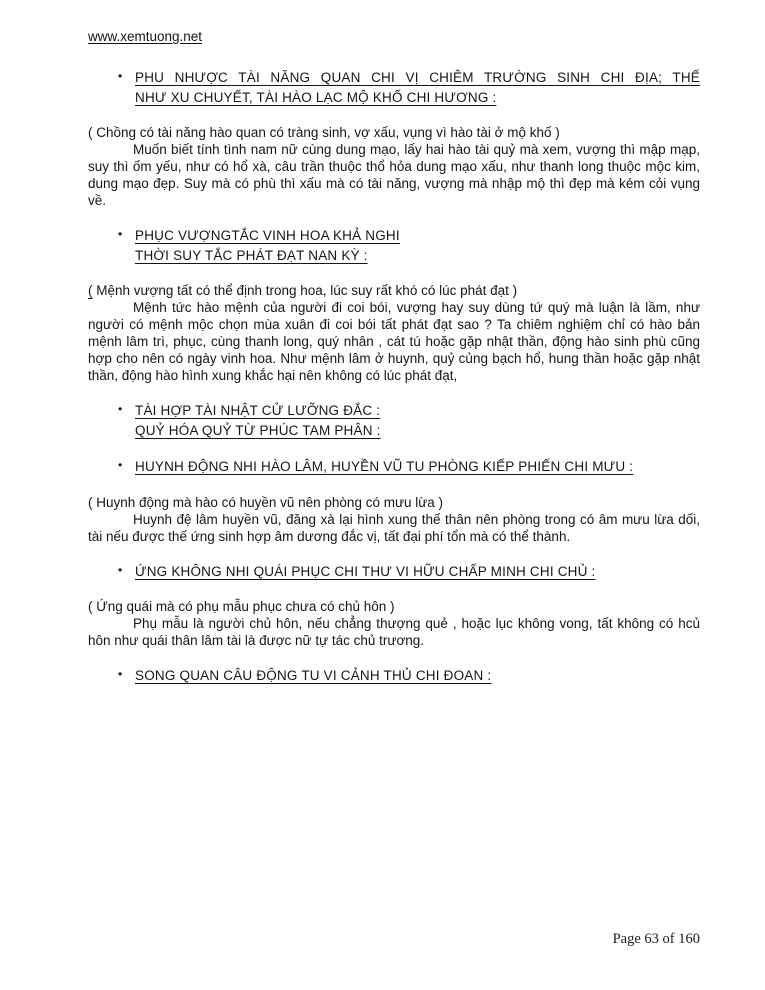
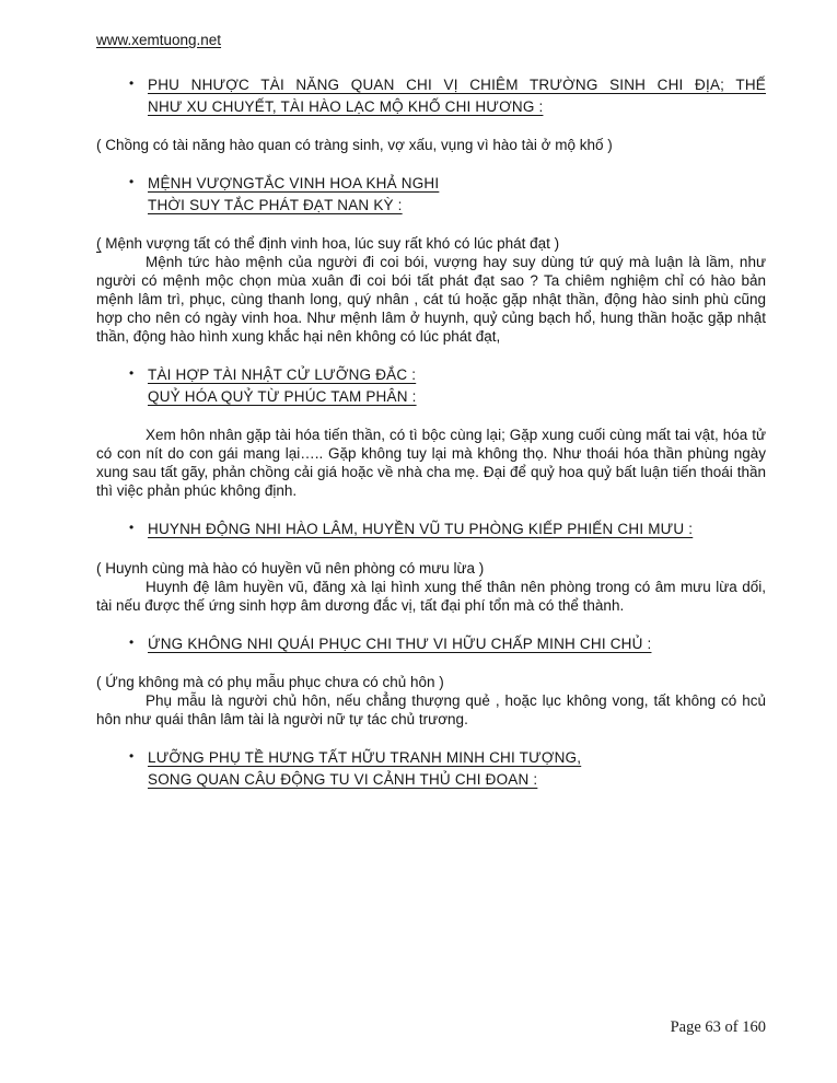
  www.xemtuong.net
  •
  PHU NHƯỢC TÀI NĂNG QUAN CHI VỊ CHIÊM TRƯỜNG SINH CHI ĐỊA; THẾ
  NHƯ XU CHUYẾT, TÀI HÀO LẠC MỘ KHỐ CHI HƯƠNG :
  ( Chồng có tài năng hào quan có tràng sinh, vợ xấu, vụng vì hào tài ở mộ khố )
- Muốn biết tính tình nam nữ cùng dung mạo, lấy hai hào tài quỷ mà xem, vượng thì mập mạp, suy thì ốm yếu, như có hổ xà, câu trần thuộc thổ hỏa dung mạo xấu, như thanh long thuộc mộc kim, dung mạo đẹp. Suy mà có phù thì xấu mà có tài năng, vượng mà nhập mộ thì đẹp mà kém cỏi vụng về.
  •
- PHỤC VƯỢNGTẮC VINH HOA KHẢ NGHI
+ MỆNH VƯỢNGTẮC VINH HOA KHẢ NGHI
  THỜI SUY TẮC PHÁT ĐẠT NAN KỲ :
- ( Mệnh vượng tất có thể định trong hoa, lúc suy rất khó có lúc phát đạt )
+ ( Mệnh vượng tất có thể định vinh hoa, lúc suy rất khó có lúc phát đạt )
  Mệnh tức hào mệnh của người đi coi bói, vượng hay suy dùng tứ quý mà luận là lầm, như người có mệnh mộc chọn mùa xuân đi coi bói tất phát đạt sao ? Ta chiêm nghiệm chỉ có hào bản mệnh lâm trì, phục, cùng thanh long, quý nhân , cát tú hoặc gặp nhật thần, động hào sinh phù cũng hợp cho nên có ngày vinh hoa. Như mệnh lâm ở huynh, quỷ củng bạch hổ, hung thần hoặc gặp nhật thần, động hào hình xung khắc hại nên không có lúc phát đạt,
  •
  TÀI HỢP TÀI NHẬT CỬ LƯỠNG ĐẮC :
  QUỶ HÓA QUỶ TỪ PHÚC TAM PHÂN :
+ Xem hôn nhân gặp tài hóa tiến thần, có tì bộc cùng lại; Gặp xung cuối cùng mất tai vật, hóa tử có con nít do con gái mang lại….. Gặp không tuy lại mà không thọ. Như thoái hóa thần phùng ngày xung sau tất gãy, phản chồng cải giá hoặc về nhà cha mẹ. Đại để quỷ hoa quỷ bất luận tiến thoái thần thì việc phản phúc không định.
  •
  HUYNH ĐỘNG NHI HÀO LÂM, HUYỀN VŨ TU PHÒNG KIẾP PHIẾN CHI MƯU :
- ( Huynh động mà hào có huyền vũ nên phòng có mưu lừa )
+ ( Huynh cùng mà hào có huyền vũ nên phòng có mưu lừa )
  Huynh đệ lâm huyền vũ, đăng xà lại hình xung thế thân nên phòng trong có âm mưu lừa dối, tài nếu được thế ứng sinh hợp âm dương đắc vị, tất đại phí tổn mà có thể thành.
  •
  ỨNG KHÔNG NHI QUÁI PHỤC CHI THƯ VI HỮU CHẤP MINH CHI CHỦ :
- ( Ứng quái mà có phụ mẫu phục chưa có chủ hôn )
+ ( Ứng không mà có phụ mẫu phục chưa có chủ hôn )
- Phụ mẫu là người chủ hôn, nếu chẳng thượng quẻ , hoặc lục không vong, tất không có hcủ hôn như quái thân lâm tài là được nữ tự tác chủ trương.
+ Phụ mẫu là người chủ hôn, nếu chẳng thượng quẻ , hoặc lục không vong, tất không có hcủ hôn như quái thân lâm tài là người nữ tự tác chủ trương.
  •
+ LƯỠNG PHỤ TỀ HƯNG TẤT HỮU TRANH MINH CHI TƯỢNG,
  SONG QUAN CÂU ĐỘNG TU VI CẢNH THỦ CHI ĐOAN :
  Page 63 of 160
